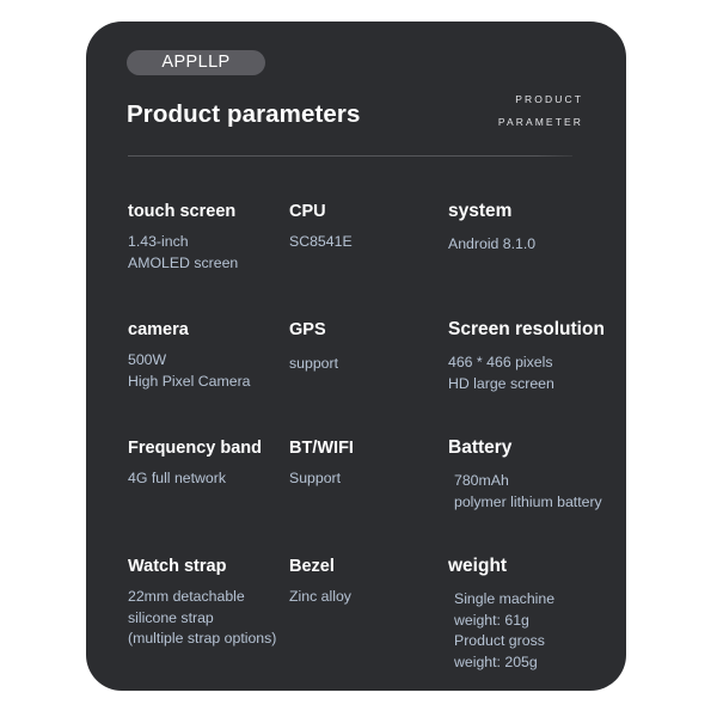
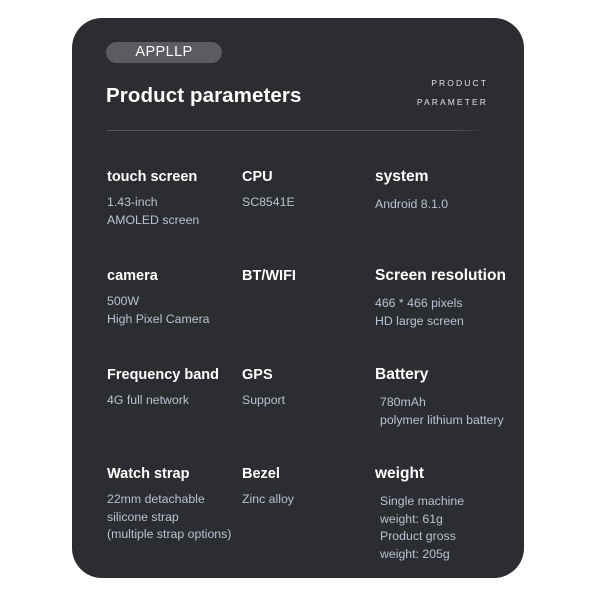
  APPLLP
  Product parameters
  PRODUCT
  PARAMETER
  touch screen
  1.43-inch
  AMOLED screen
  CPU
  SC8541E
  system
  Android 8.1.0
  camera
  500W
  High Pixel Camera
- GPS
+ BT/WIFI
- support
  Screen resolution
  466 * 466 pixels
  HD large screen
  Frequency band
  4G full network
- BT/WIFI
+ GPS
  Support
  Battery
  780mAh
  polymer lithium battery
  Watch strap
  22mm detachable
  silicone strap
  (multiple strap options)
  Bezel
  Zinc alloy
  weight
  Single machine
  weight: 61g
  Product gross
  weight: 205g
